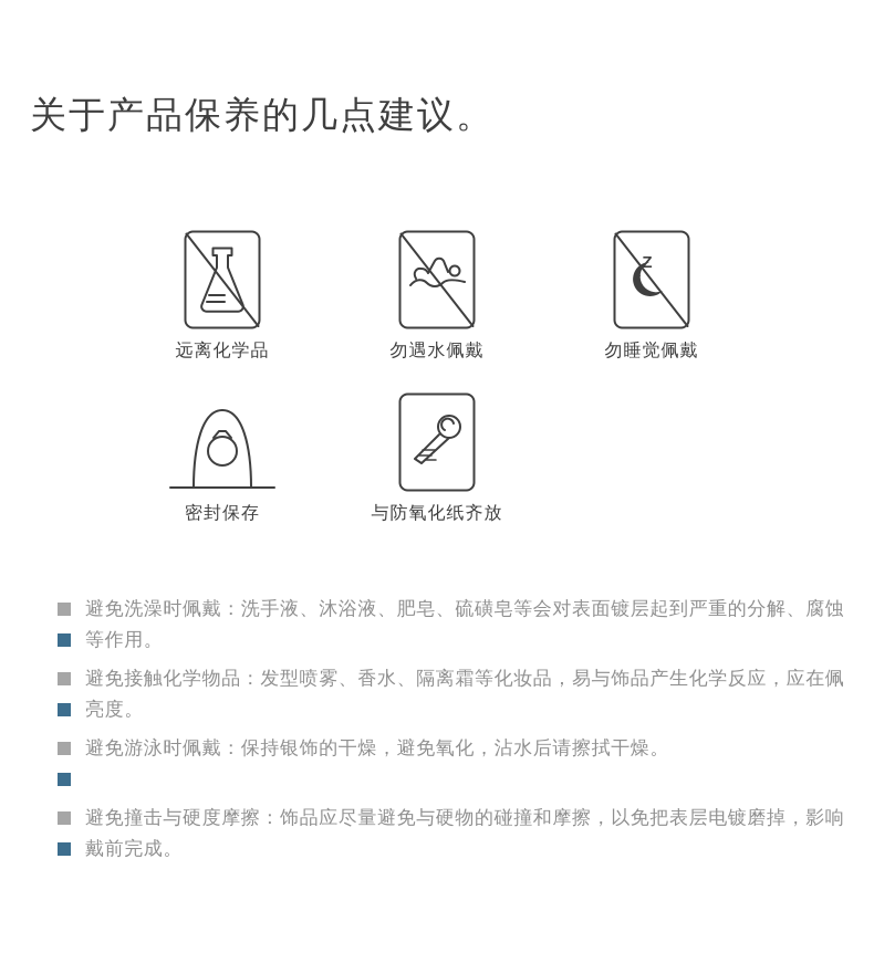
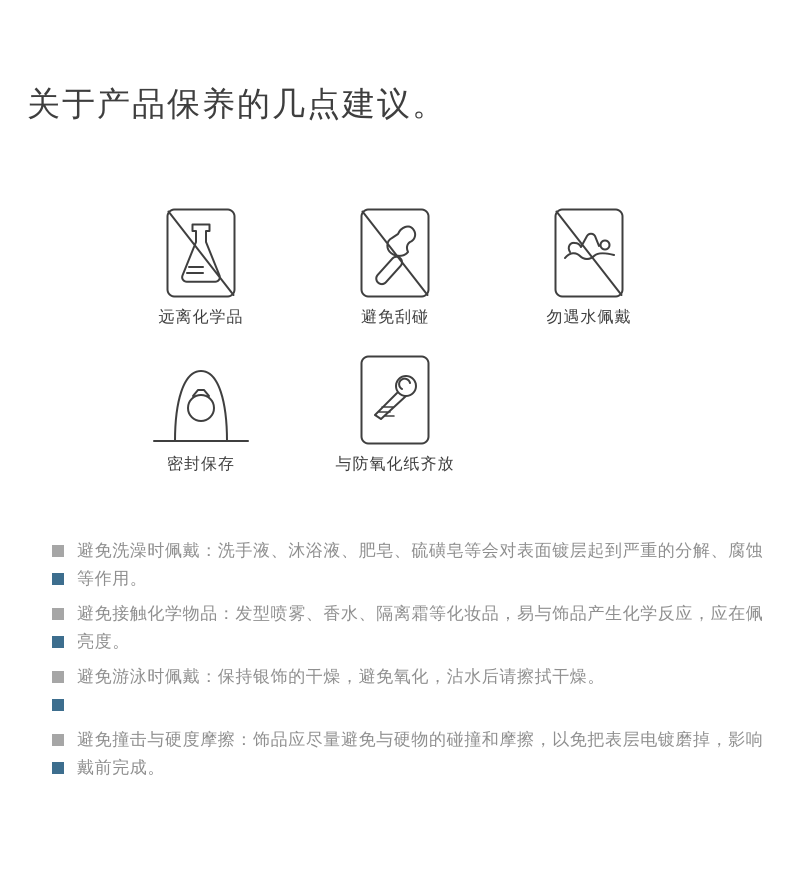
  关于产品保养的几点建议。
  远离化学品
+ 避免刮碰
  勿遇水佩戴
- Z
- z
- 勿睡觉佩戴
  密封保存
  与防氧化纸齐放
  避免洗澡时佩戴：洗手液、沐浴液、肥皂、硫磺皂等会对表面镀层起到严重的分解、腐蚀
  等作用。
  避免接触化学物品：发型喷雾、香水、隔离霜等化妆品，易与饰品产生化学反应，应在佩
  亮度。
  避免游泳时佩戴：保持银饰的干燥，避免氧化，沾水后请擦拭干燥。
  避免撞击与硬度摩擦：饰品应尽量避免与硬物的碰撞和摩擦，以免把表层电镀磨掉，影响
  戴前完成。
